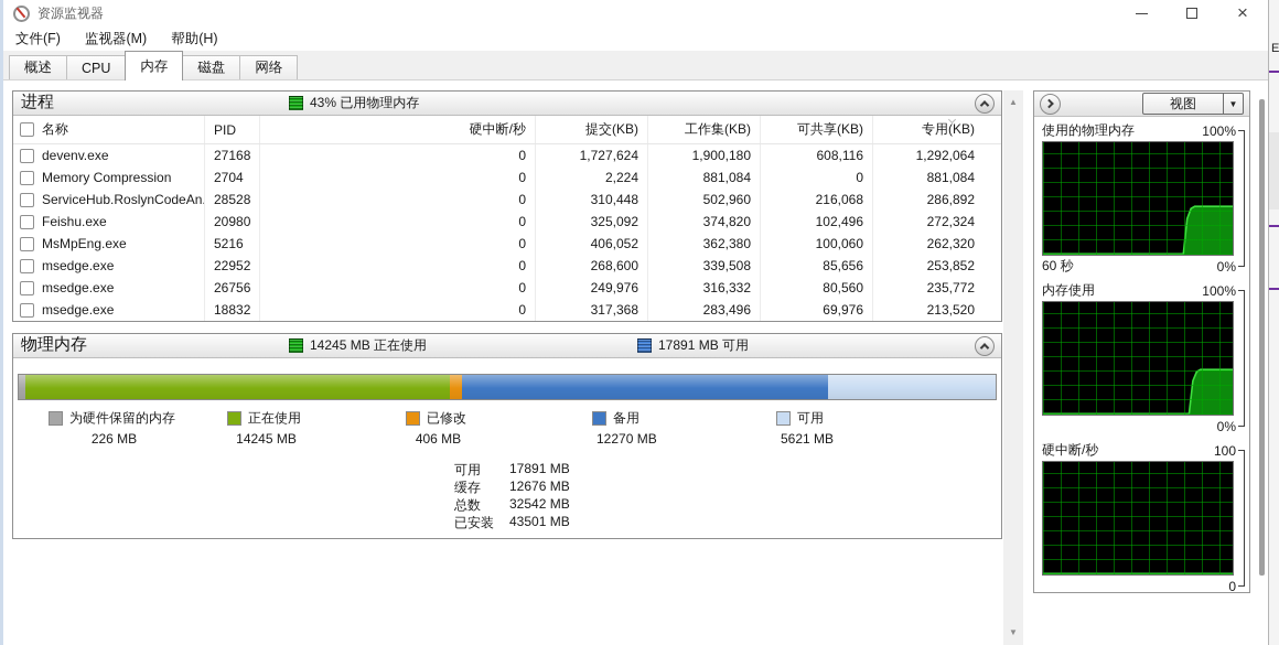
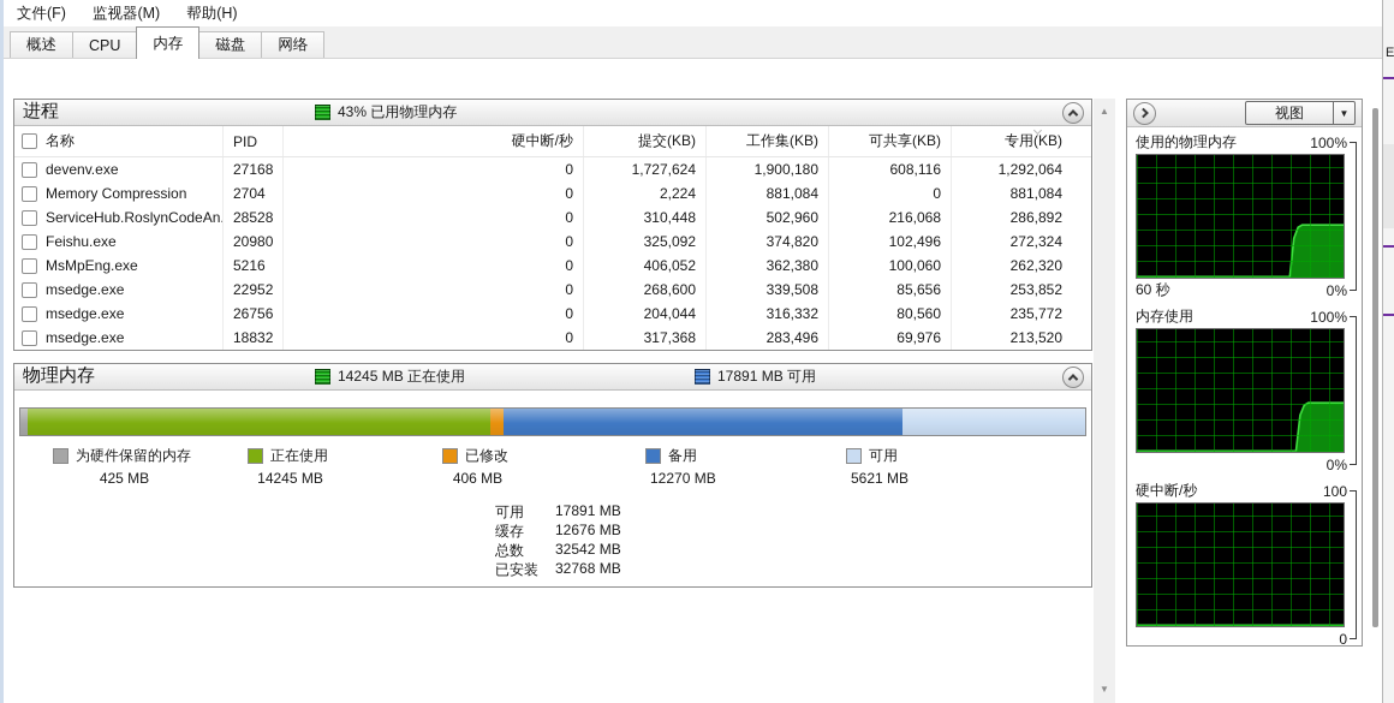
- 资源监视器
- ×
  文件(F)
  监视器(M)
  帮助(H)
  概述
  CPU
  内存
  磁盘
  网络
  进程
  43% 已用物理内存
  名称
  PID
  硬中断/秒
  提交(KB)
  工作集(KB)
  可共享(KB)
  专用(KB)
  devenv.exe
  27168
  0
  1,727,624
  1,900,180
  608,116
  1,292,064
  Memory Compression
  2704
  0
  2,224
  881,084
  0
  881,084
  ServiceHub.RoslynCodeAn
  28528
  0
  310,448
  502,960
  216,068
  286,892
  Feishu.exe
  20980
  0
  325,092
  374,820
  102,496
  272,324
  MsMpEng.exe
  5216
  0
  406,052
  362,380
  100,060
  262,320
  msedge.exe
  22952
  0
  268,600
  339,508
  85,656
  253,852
  msedge.exe
  26756
  0
- 249,976
+ 204,044
  316,332
  80,560
  235,772
  msedge.exe
  18832
  0
  317,368
  283,496
  69,976
  213,520
  物理内存
  14245 MB 正在使用
  17891 MB 可用
  为硬件保留的内存
- 226 MB
+ 425 MB
  正在使用
  14245 MB
  已修改
  406 MB
  备用
  12270 MB
  可用
  5621 MB
  可用
  17891 MB
  缓存
  12676 MB
  总数
  32542 MB
  已安装
- 43501 MB
+ 32768 MB
  ▲
  ▼
  视图
  ▼
  使用的物理内存
  100%
  60 秒
  0%
  内存使用
  100%
  0%
  硬中断/秒
  100
  0
  E
